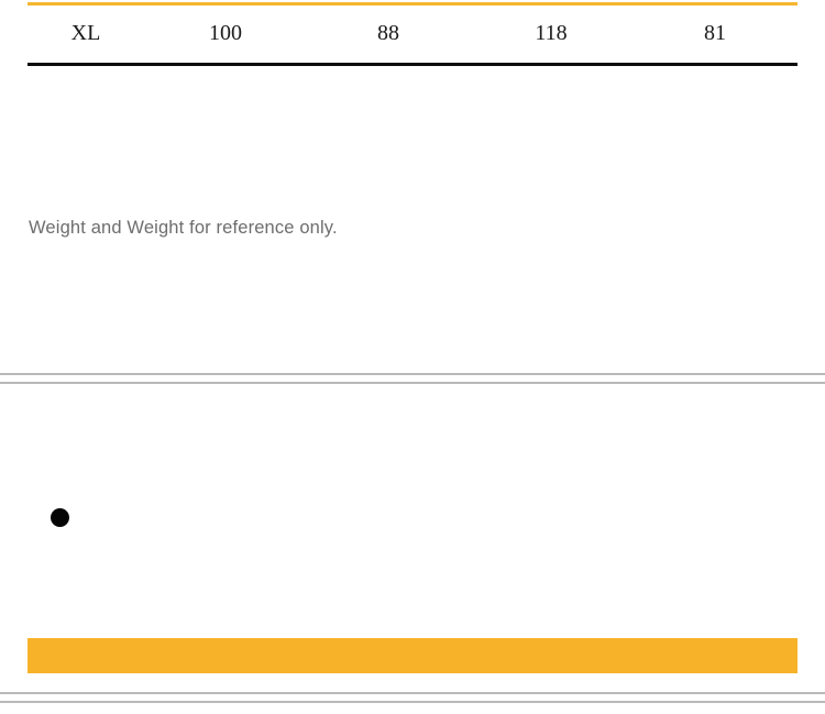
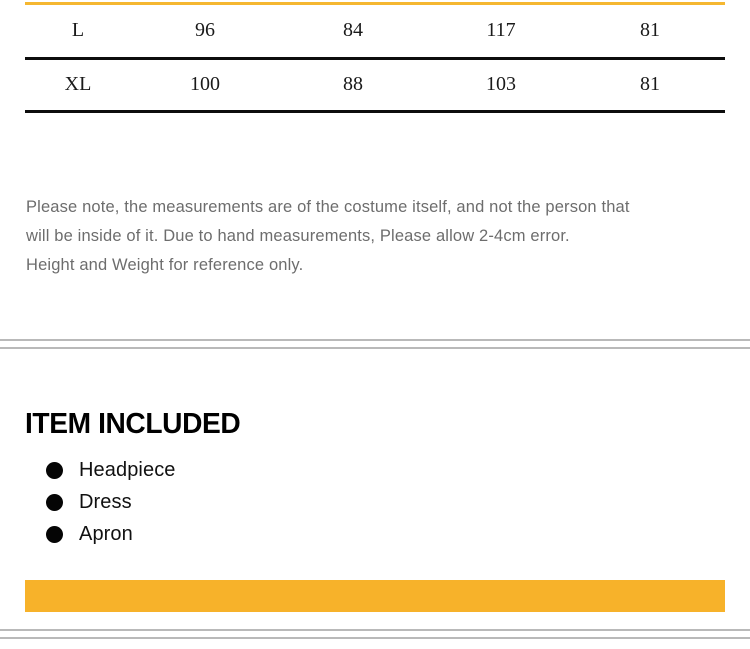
+ L	96	84	117	81
- XL	100	88	118	81
+ XL	100	88	103	81
+ Please note, the measurements are of the costume itself, and not the person that
+ will be inside of it. Due to hand measurements, Please allow 2-4cm error.
- Weight and Weight for reference only.
+ Height and Weight for reference only.
+ ITEM INCLUDED
+ Headpiece
+ Dress
+ Apron
